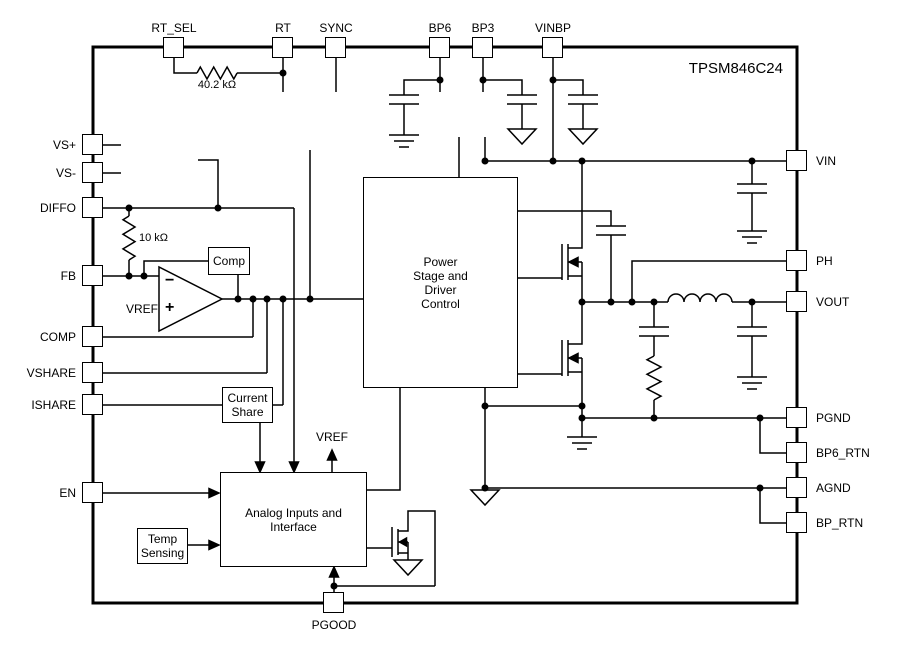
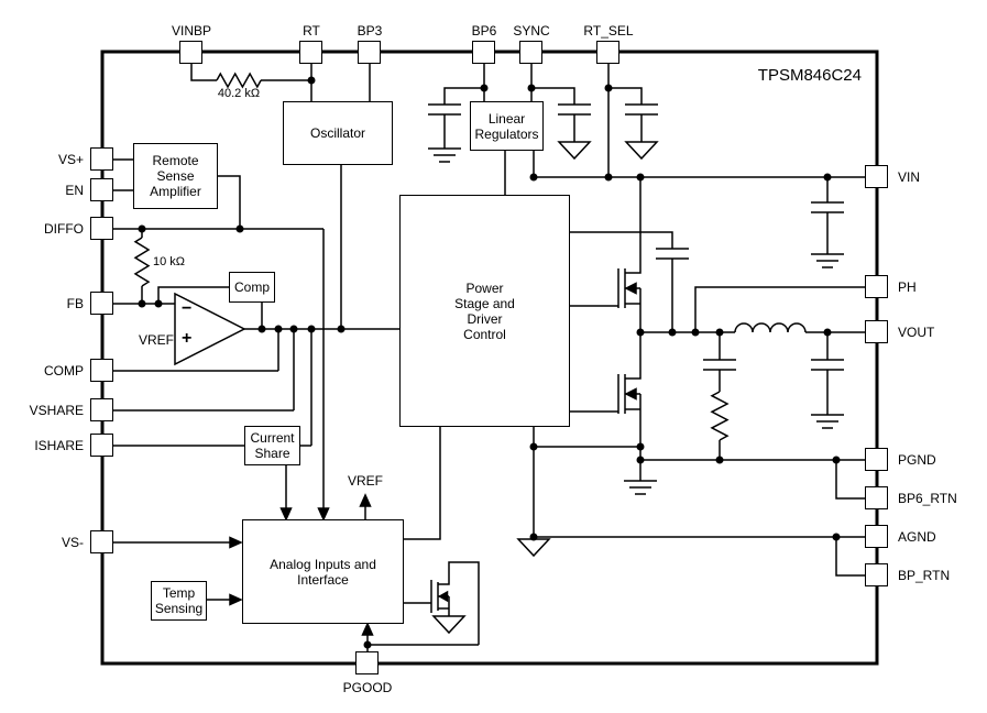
+ Remote Sense Amplifier
+ Oscillator
+ Linear Regulators
  Comp
  Power Stage and Driver Control
  Current Share
  Analog Inputs and Interface
  Temp Sensing
- RT_SEL
+ VINBP
  RT
- SYNC
+ BP3
  BP6
- BP3
+ SYNC
- VINBP
+ RT_SEL
  VS+
- VS-
+ EN
  DIFFO
  FB
  COMP
  VSHARE
  ISHARE
- EN
+ VS-
  VIN
  PH
  VOUT
  PGND
  BP6_RTN
  AGND
  BP_RTN
  PGOOD
  TPSM846C24
  40.2 kΩ
  10 kΩ
  VREF
  −
  +
  VREF
